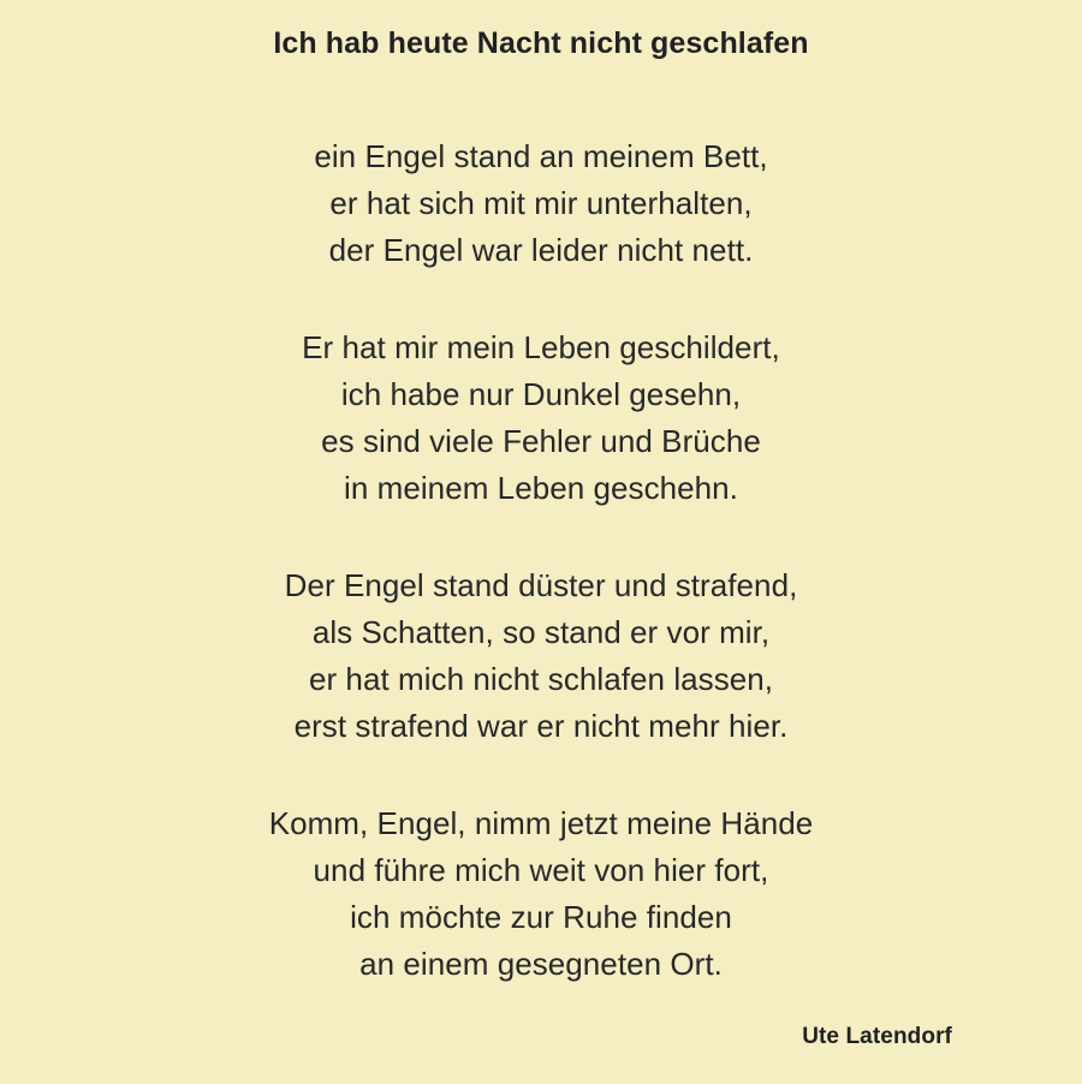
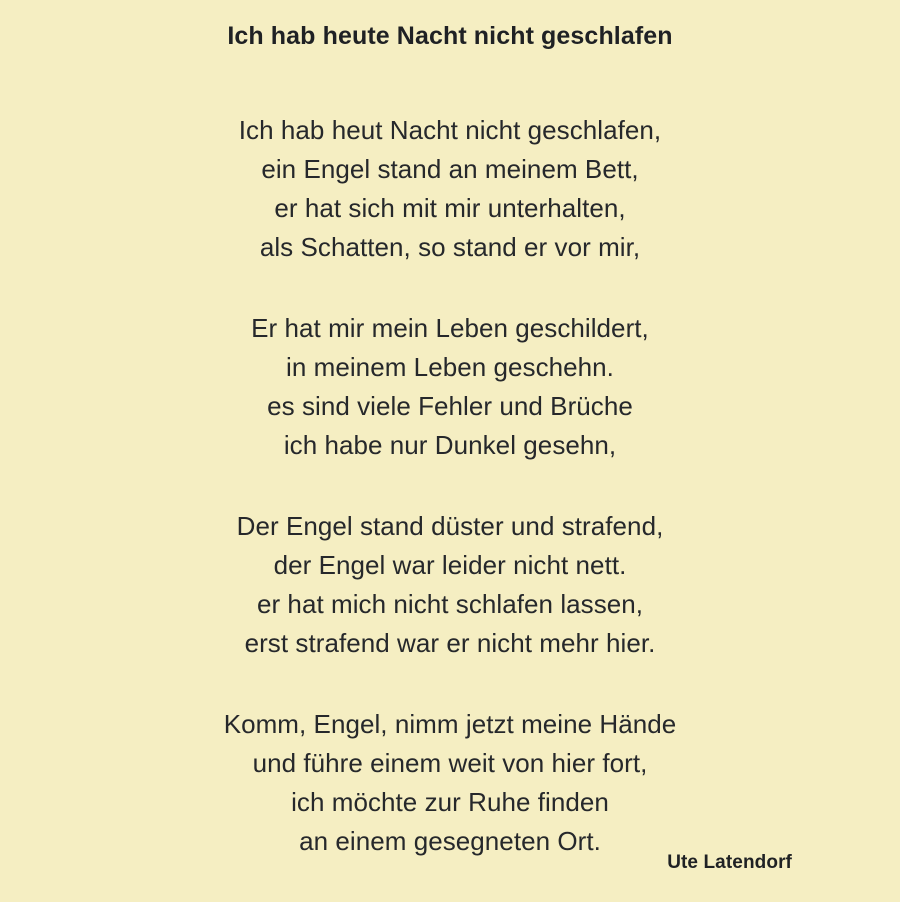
  Ich hab heute Nacht nicht geschlafen
+ Ich hab heut Nacht nicht geschlafen,
  ein Engel stand an meinem Bett,
  er hat sich mit mir unterhalten,
- der Engel war leider nicht nett.
+ als Schatten, so stand er vor mir,
  Er hat mir mein Leben geschildert,
- ich habe nur Dunkel gesehn,
+ in meinem Leben geschehn.
  es sind viele Fehler und Brüche
- in meinem Leben geschehn.
+ ich habe nur Dunkel gesehn,
  Der Engel stand düster und strafend,
- als Schatten, so stand er vor mir,
+ der Engel war leider nicht nett.
  er hat mich nicht schlafen lassen,
  erst strafend war er nicht mehr hier.
  Komm, Engel, nimm jetzt meine Hände
- und führe mich weit von hier fort,
+ und führe einem weit von hier fort,
  ich möchte zur Ruhe finden
  an einem gesegneten Ort.
  Ute Latendorf
